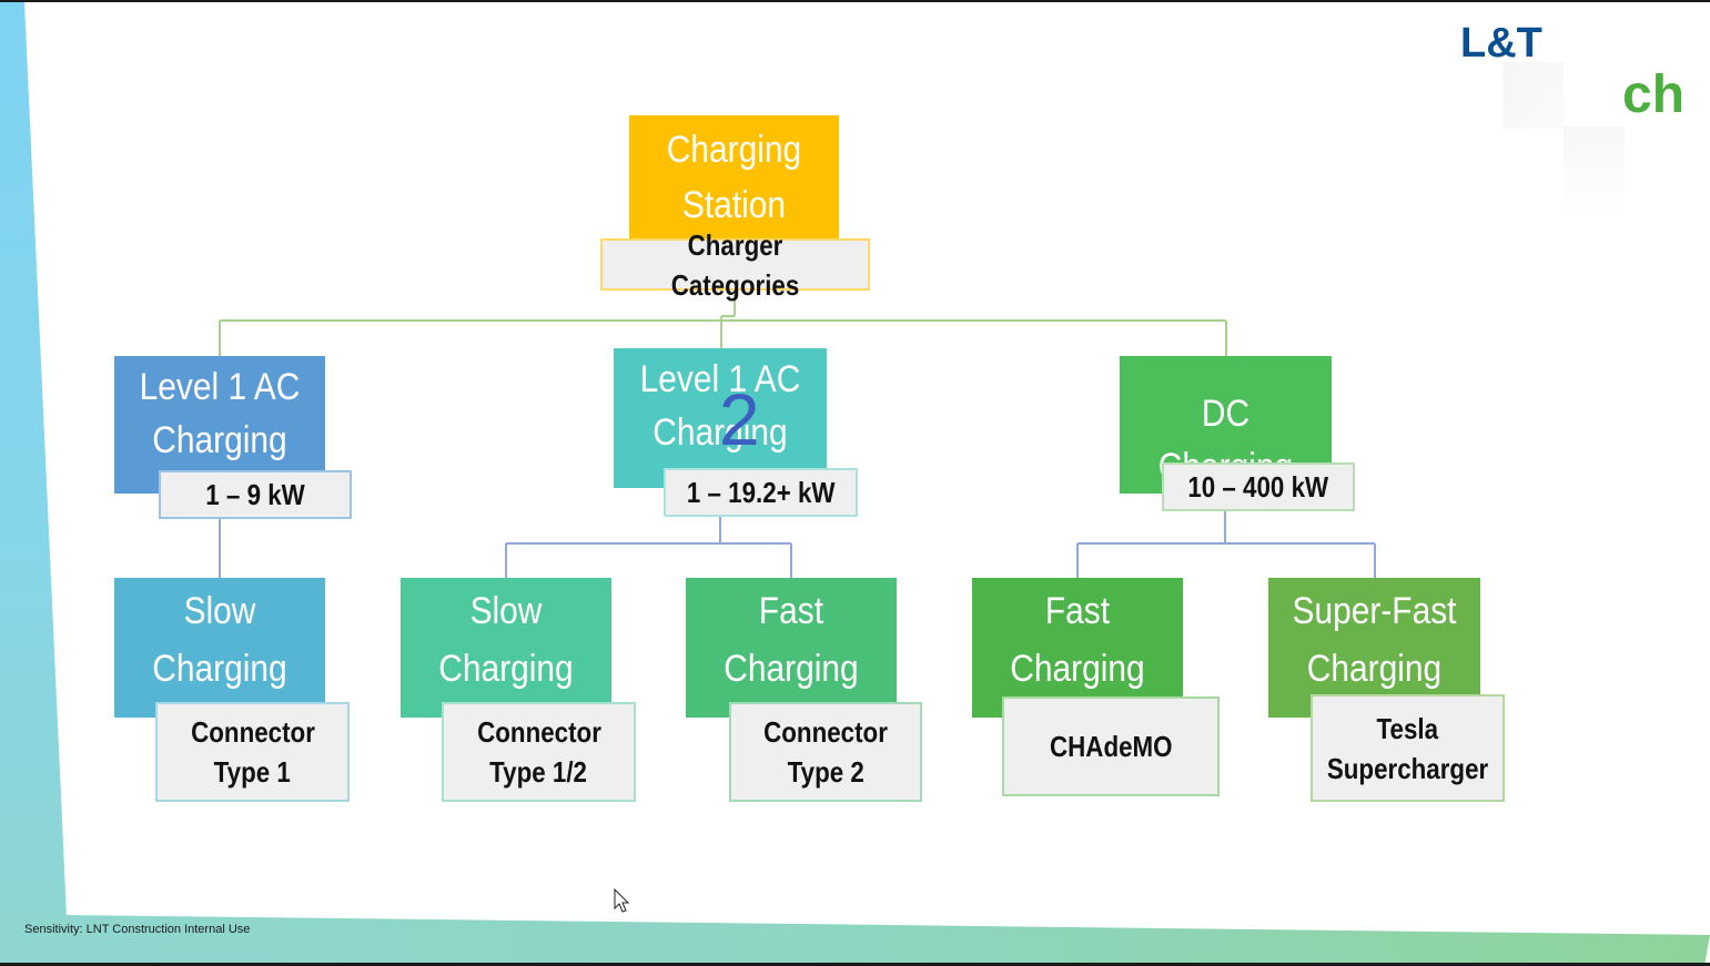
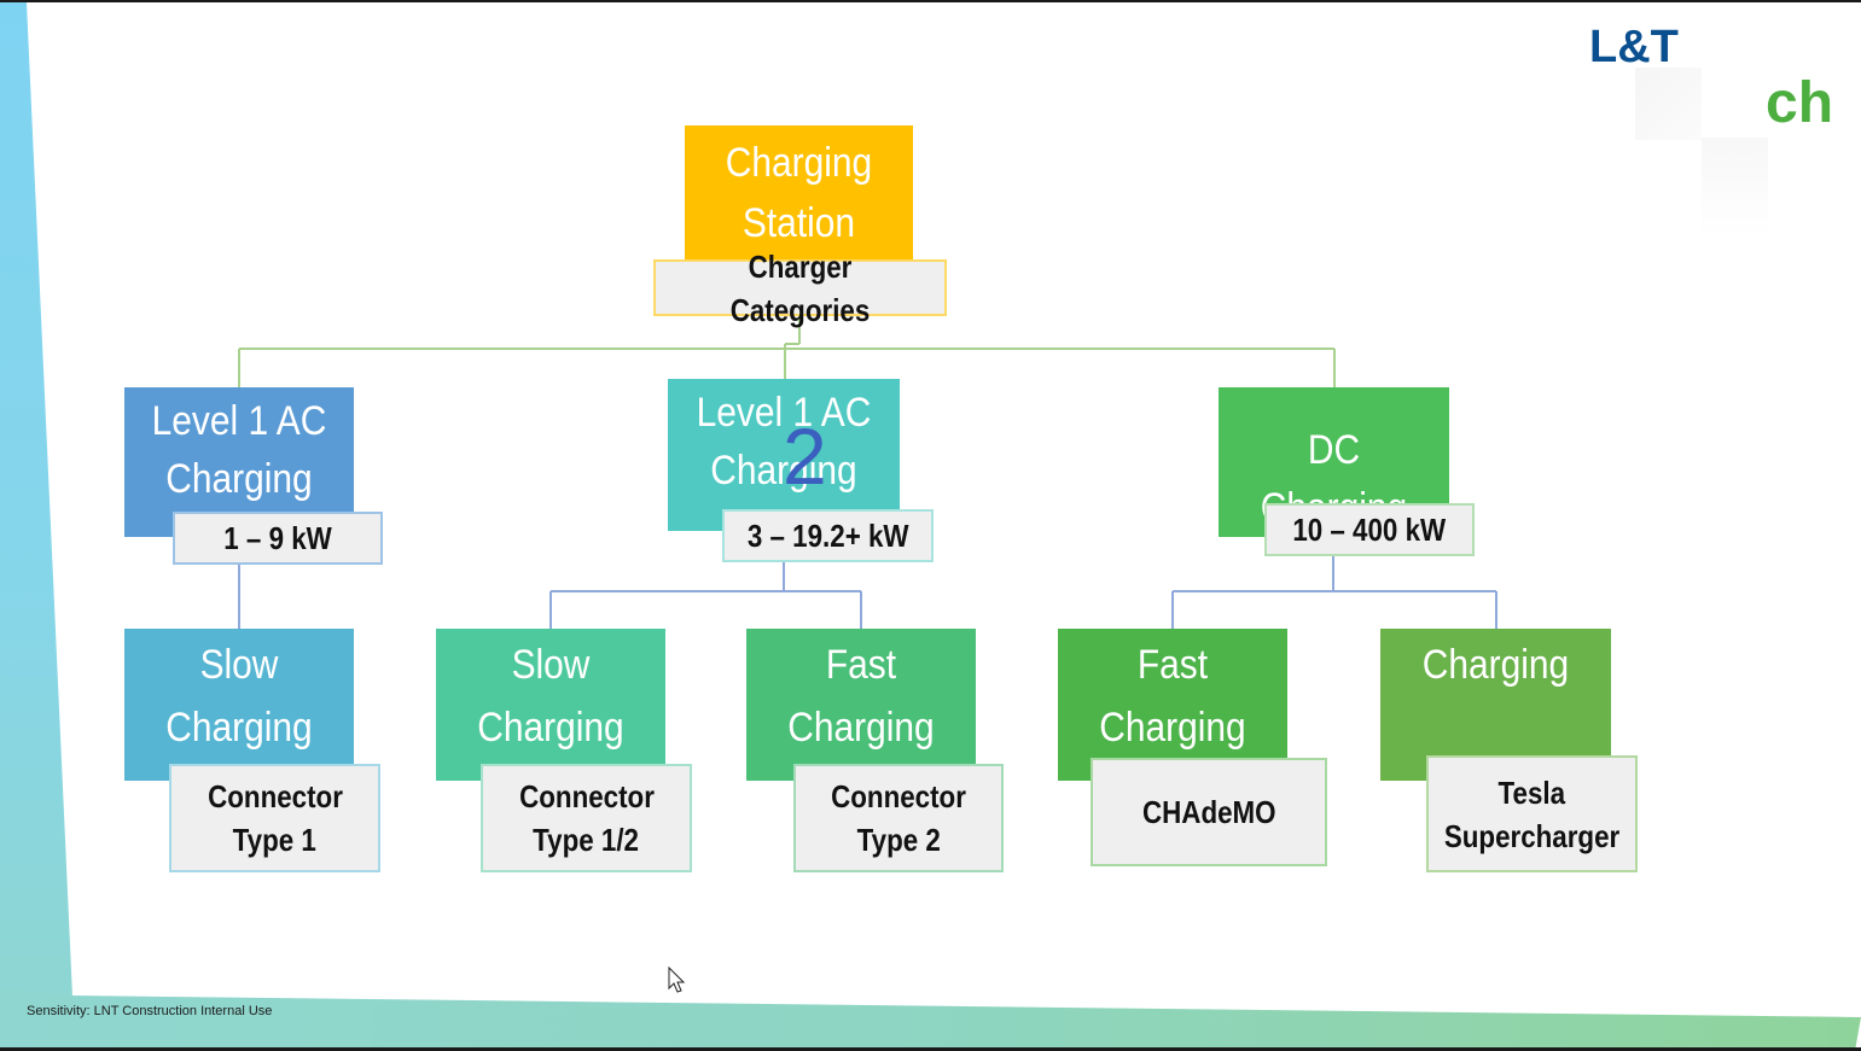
  L&T
  ch
  Charging
  Station
  Charger Categories
  Level 1 AC
  Charging
  1 – 9 kW
  Level 1 AC
  Charging
- 1 – 19.2+ kW
+ 3 – 19.2+ kW
  2
  10 – 400 kW
  Slow
  Charging
  Connector
  Type 1
  Slow
  Charging
  Connector
  Type 1/2
  Fast
  Charging
  Connector
  Type 2
  Fast
  Charging
  CHAdeMO
- Super-Fast
  Charging
  Tesla
  Supercharger
  Sensitivity: LNT Construction Internal Use
